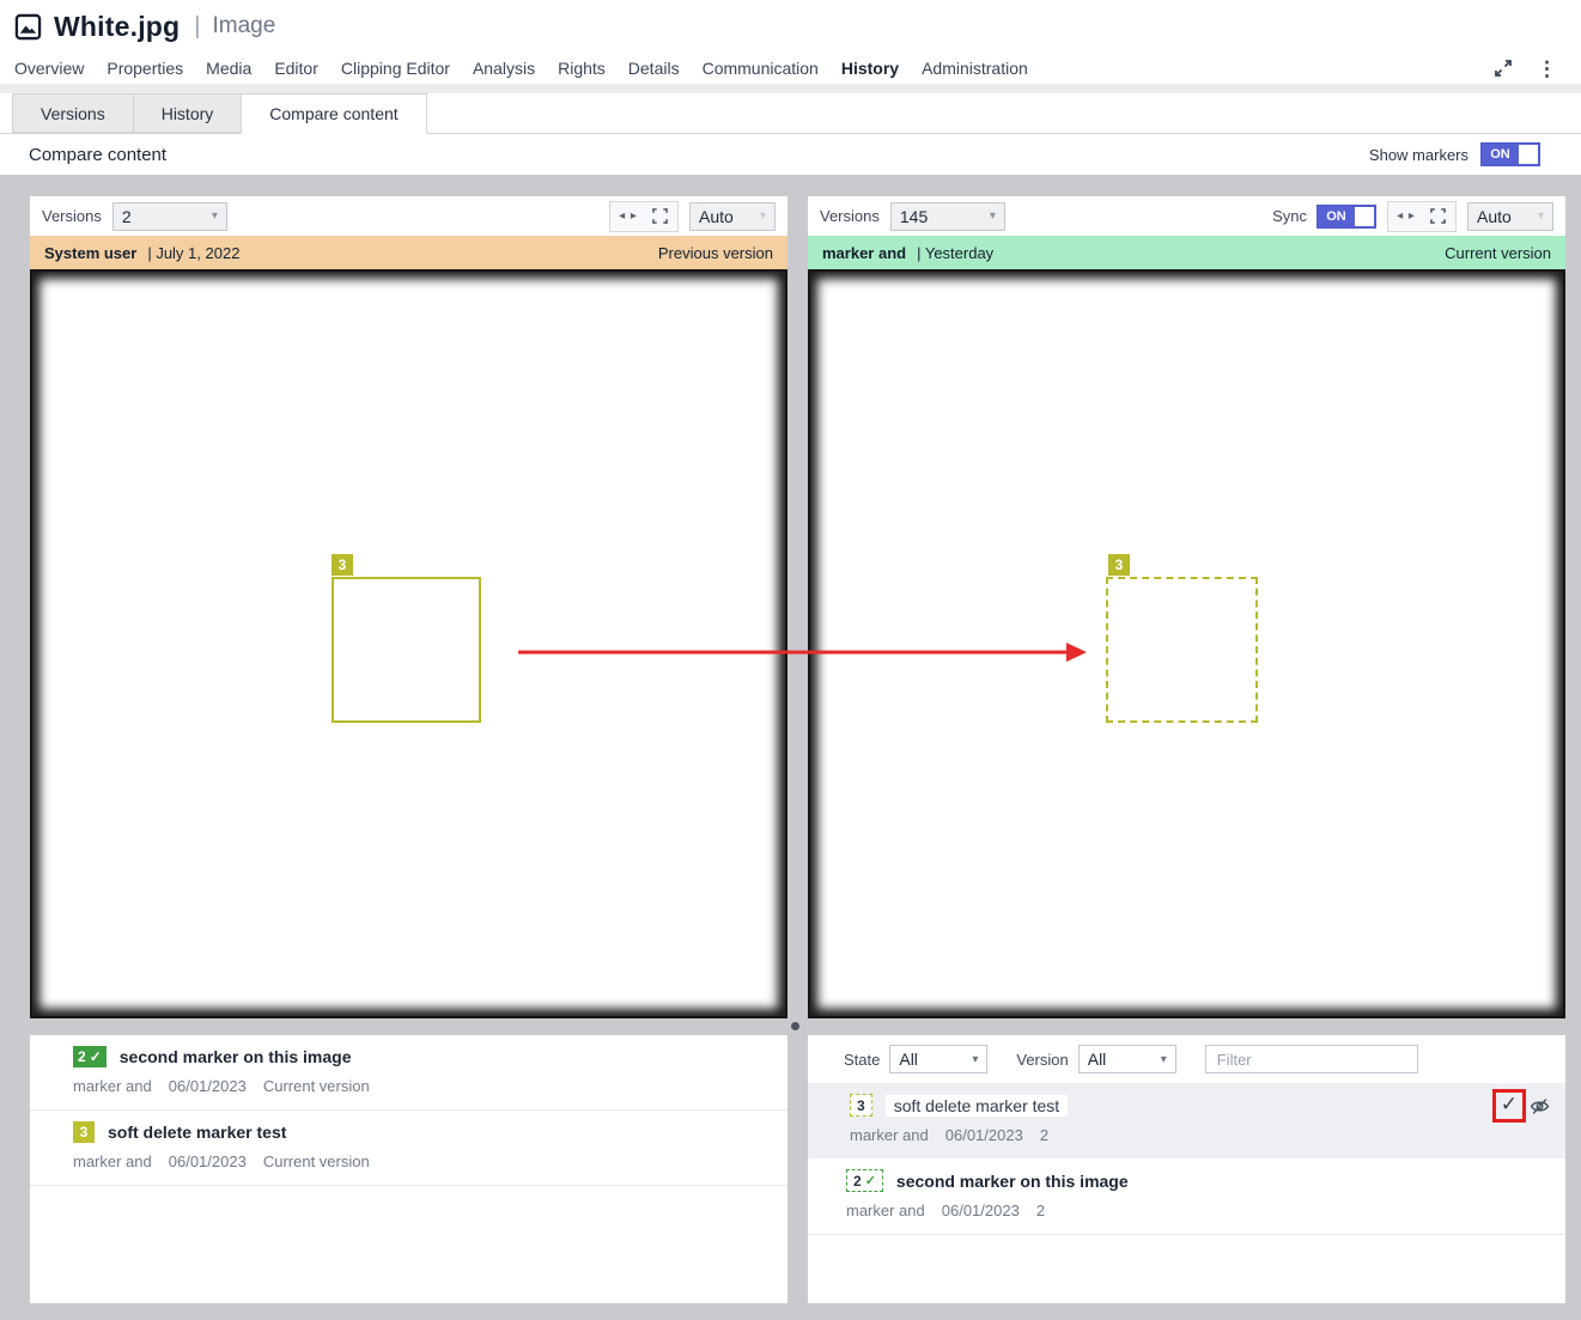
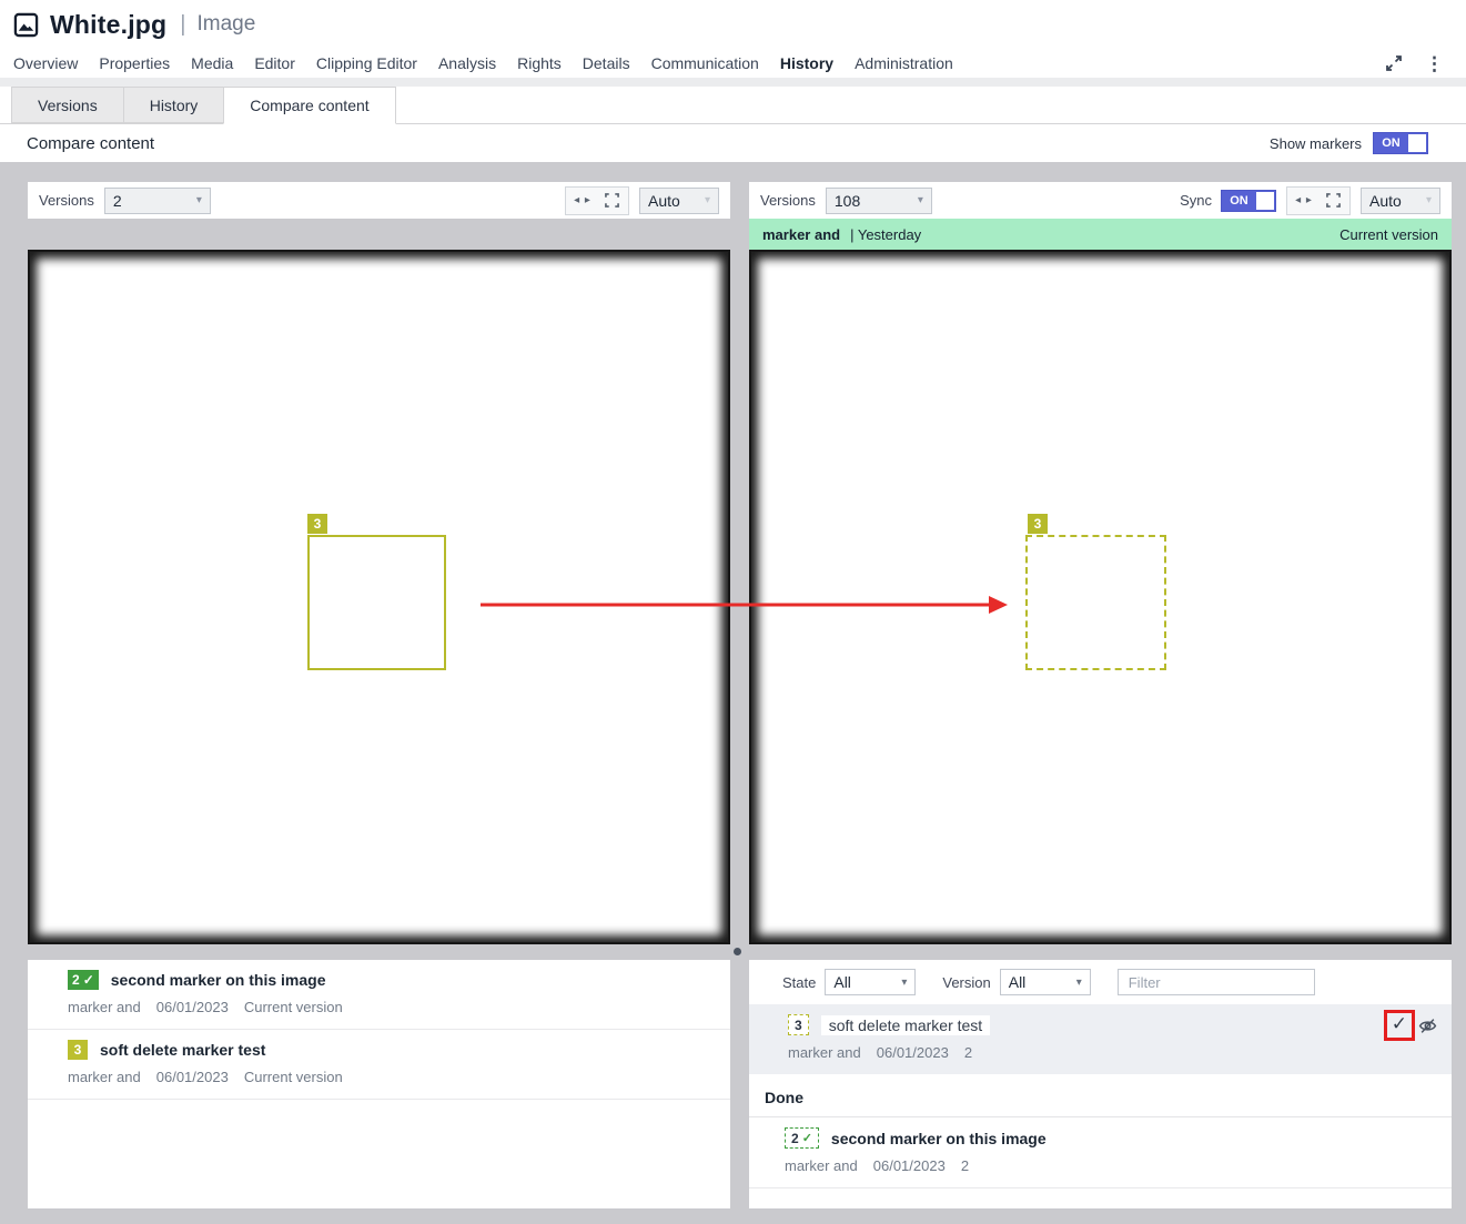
  White.jpg
  |
  Image
  Overview
  Properties
  Media
  Editor
  Clipping Editor
  Analysis
  Rights
  Details
  Communication
  History
  Administration
  ⋮
  Versions
  History
  Compare content
  Compare content
  Show markers
  ON
  Versions
  2
  ▾
  ◂ ▸
  Auto
  ▾
  Versions
- 145
+ 108
  ▾
  Sync
  ON
  ◂ ▸
  Auto
  ▾
- System user
- | July 1, 2022
- Previous version
  marker and
  | Yesterday
  Current version
  3
  3
  2
  ✓
  second marker on this image
  marker and
  06/01/2023
  Current version
  3
  soft delete marker test
  marker and
  06/01/2023
  Current version
  State
  All
  ▾
  Version
  All
  ▾
  Filter
  3
  soft delete marker test
  marker and
  06/01/2023
  2
  ✓
+ Done
  2
  ✓
  second marker on this image
  marker and
  06/01/2023
  2
